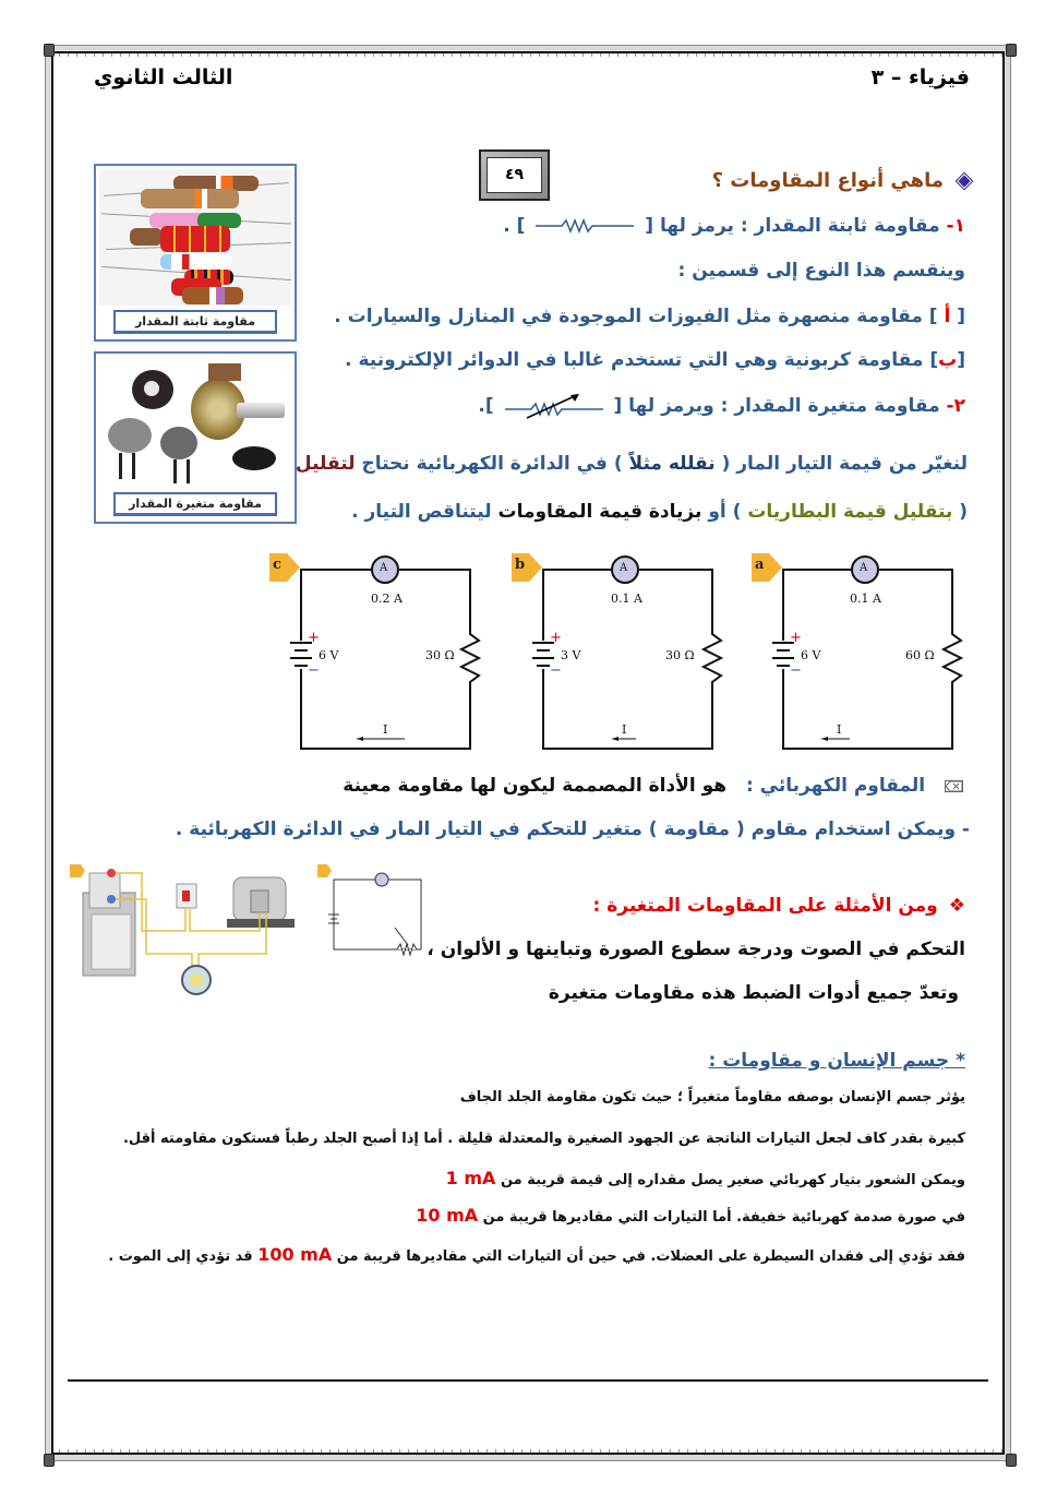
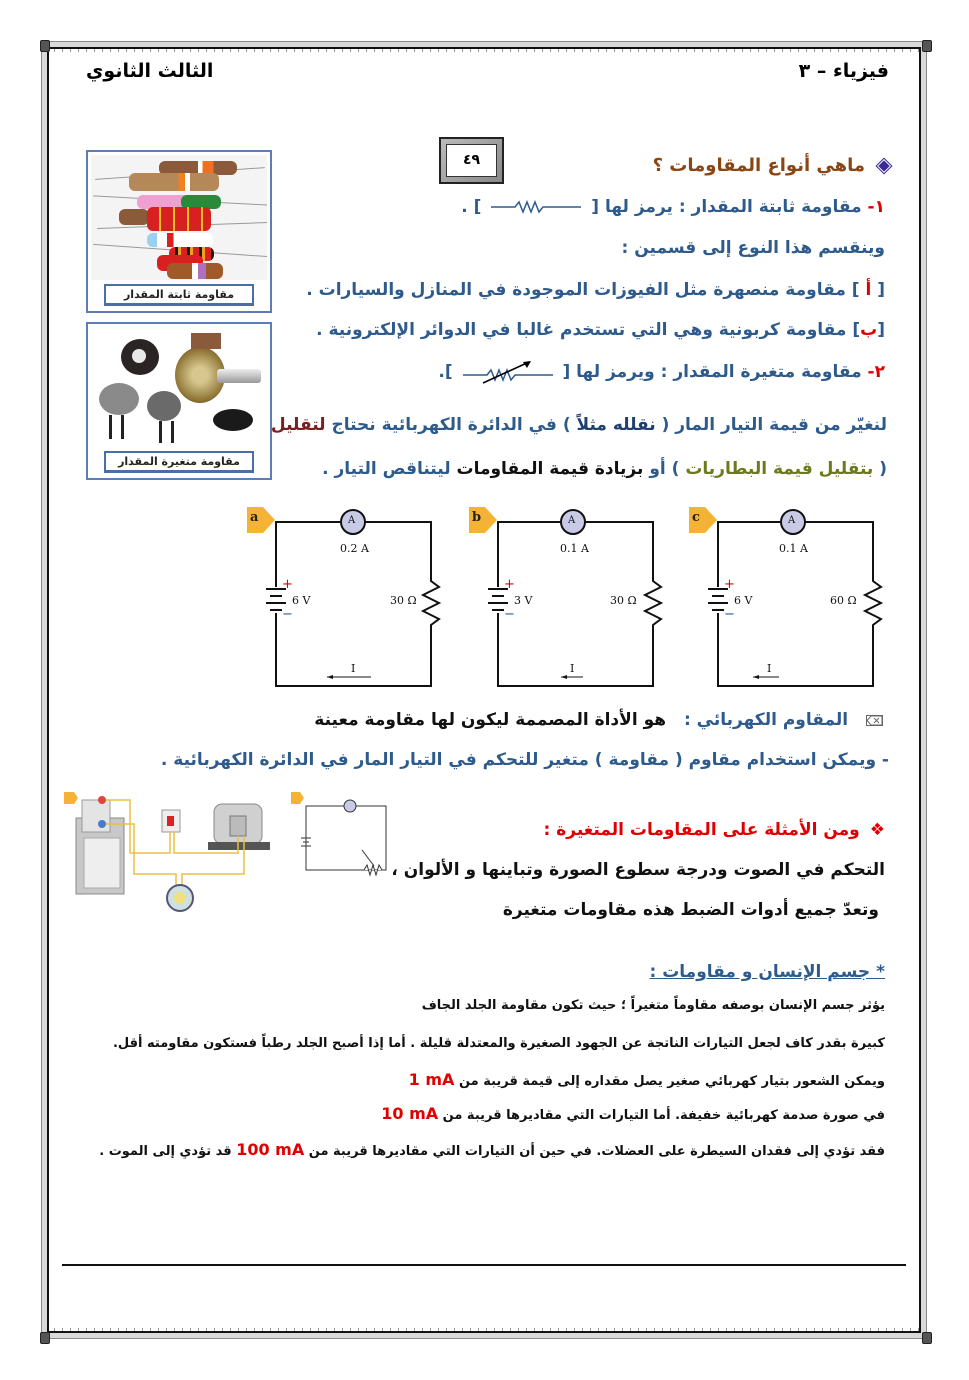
  فيزياء – ٣
  الثالث الثانوي
  ٤٩
  ماهي أنواع المقاومات ؟
  ١- مقاومة ثابتة المقدار : يرمز لها [ ] .
  وينقسم هذا النوع إلى قسمين :
  [ أ ] مقاومة منصهرة مثل الفيوزات الموجودة في المنازل والسيارات .
  [ب] مقاومة كربونية وهي التي تستخدم غالبا في الدوائر الإلكترونية .
  ٢- مقاومة متغيرة المقدار : ويرمز لها [ ].
  لنغيّر من قيمة التيار المار ( نقلله مثلاً ) في الدائرة الكهربائية نحتاج لتقليل
  ( بتقليل قيمة البطاريات ) أو بزيادة قيمة المقاومات ليتناقص التيار .
  مقاومة ثابتة المقدار
  مقاومة متغيرة المقدار
- c
+ a
  A
  0.2 A
  6 V
  30 Ω
  I
  +
  −
  b
  A
  0.1 A
  3 V
  30 Ω
  I
  +
  −
- a
+ c
  A
  0.1 A
  6 V
  60 Ω
  I
  +
  −
  المقاوم الكهربائي : هو الأداة المصممة ليكون لها مقاومة معينة
  - ويمكن استخدام مقاوم ( مقاومة ) متغير للتحكم في التيار المار في الدائرة الكهربائية .
  ❖ومن الأمثلة على المقاومات المتغيرة :
  التحكم في الصوت ودرجة سطوع الصورة وتباينها و الألوان ،
  وتعدّ جميع أدوات الضبط هذه مقاومات متغيرة
  * جسم الإنسان و مقاومات :
  يؤثر جسم الإنسان بوصفه مقاوماً متغيراً ؛ حيث تكون مقاومة الجلد الجاف
  كبيرة بقدر كاف لجعل التيارات الناتجة عن الجهود الصغيرة والمعتدلة قليلة . أما إذا أصبح الجلد رطباً فستكون مقاومته أقل.
  ويمكن الشعور بتيار كهربائي صغير يصل مقداره إلى قيمة قريبة من 1 mA
  في صورة صدمة كهربائية خفيفة. أما التيارات التي مقاديرها قريبة من 10 mA
  فقد تؤدي إلى فقدان السيطرة على العضلات. في حين أن التيارات التي مقاديرها قريبة من 100 mA قد تؤدي إلى الموت .
